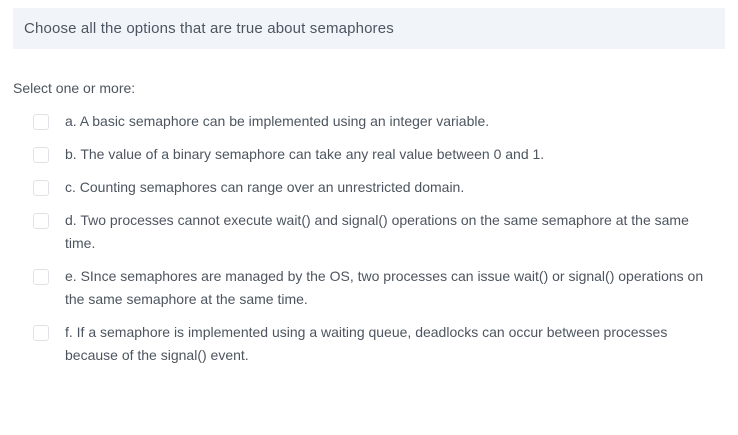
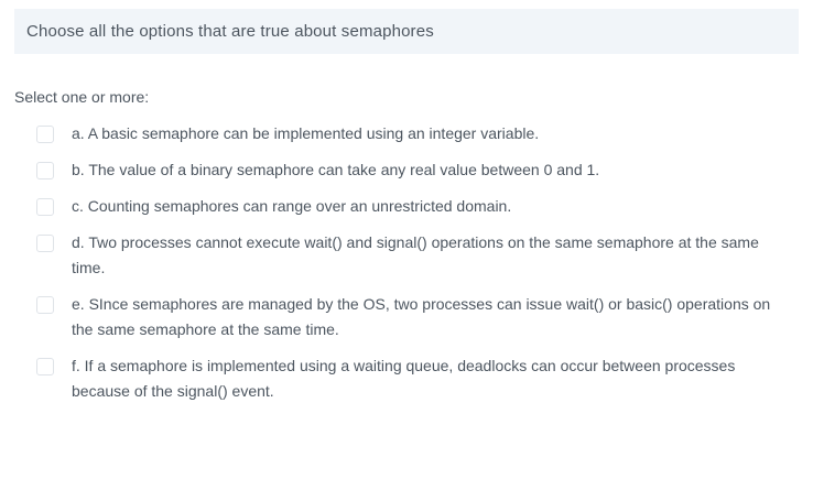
  Choose all the options that are true about semaphores
  Select one or more:
  a. A basic semaphore can be implemented using an integer variable.
  b. The value of a binary semaphore can take any real value between 0 and 1.
  c. Counting semaphores can range over an unrestricted domain.
  d. Two processes cannot execute wait() and signal() operations on the same semaphore at the same time.
- e. SInce semaphores are managed by the OS, two processes can issue wait() or signal() operations on the same semaphore at the same time.
+ e. SInce semaphores are managed by the OS, two processes can issue wait() or basic() operations on the same semaphore at the same time.
  f. If a semaphore is implemented using a waiting queue, deadlocks can occur between processes because of the signal() event.
